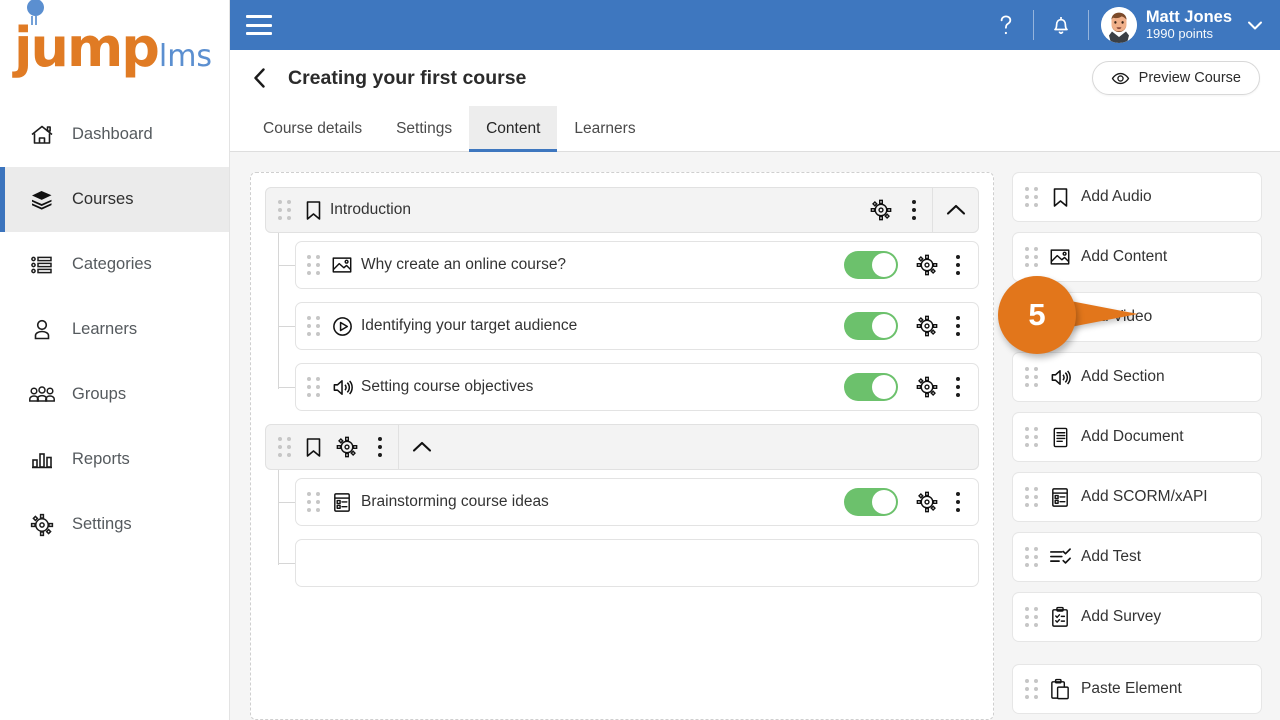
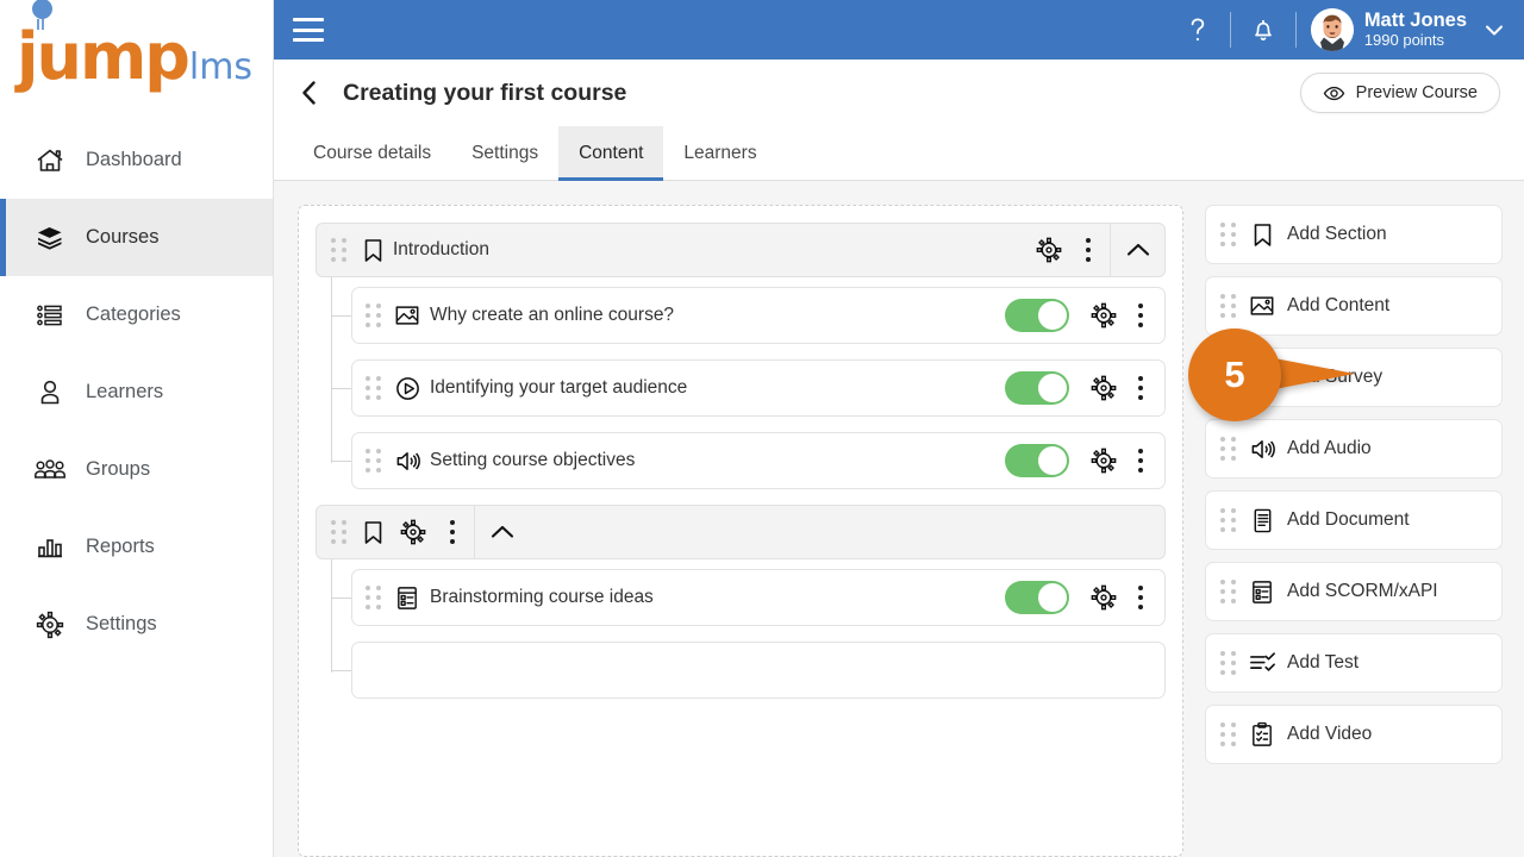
  jump
  lms
  Dashboard
  Courses
  Categories
  Learners
  Groups
  Reports
  Settings
  Matt Jones
  1990 points
  Creating your first course
  Preview Course
  Course details
  Settings
  Content
  Learners
  Introduction
  Why create an online course?
  Identifying your target audience
  Setting course objectives
  Brainstorming course ideas
- Add Audio
+ Add Section
  Add Content
- Add Video
+ Add Survey
- Add Section
+ Add Audio
  Add Document
  Add SCORM/xAPI
  Add Test
- Add Survey
+ Add Video
- Paste Element
  5
